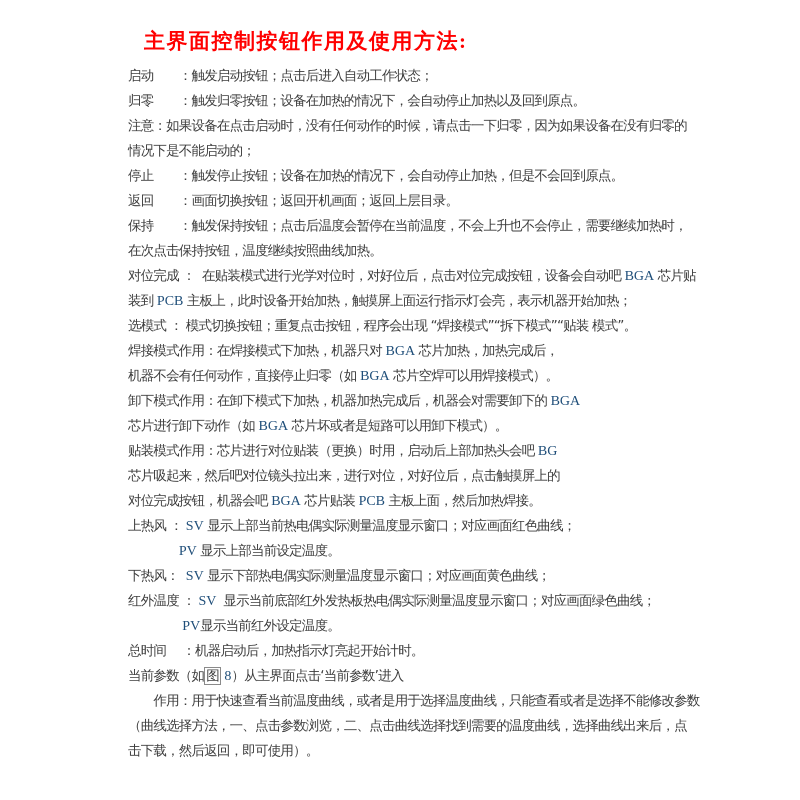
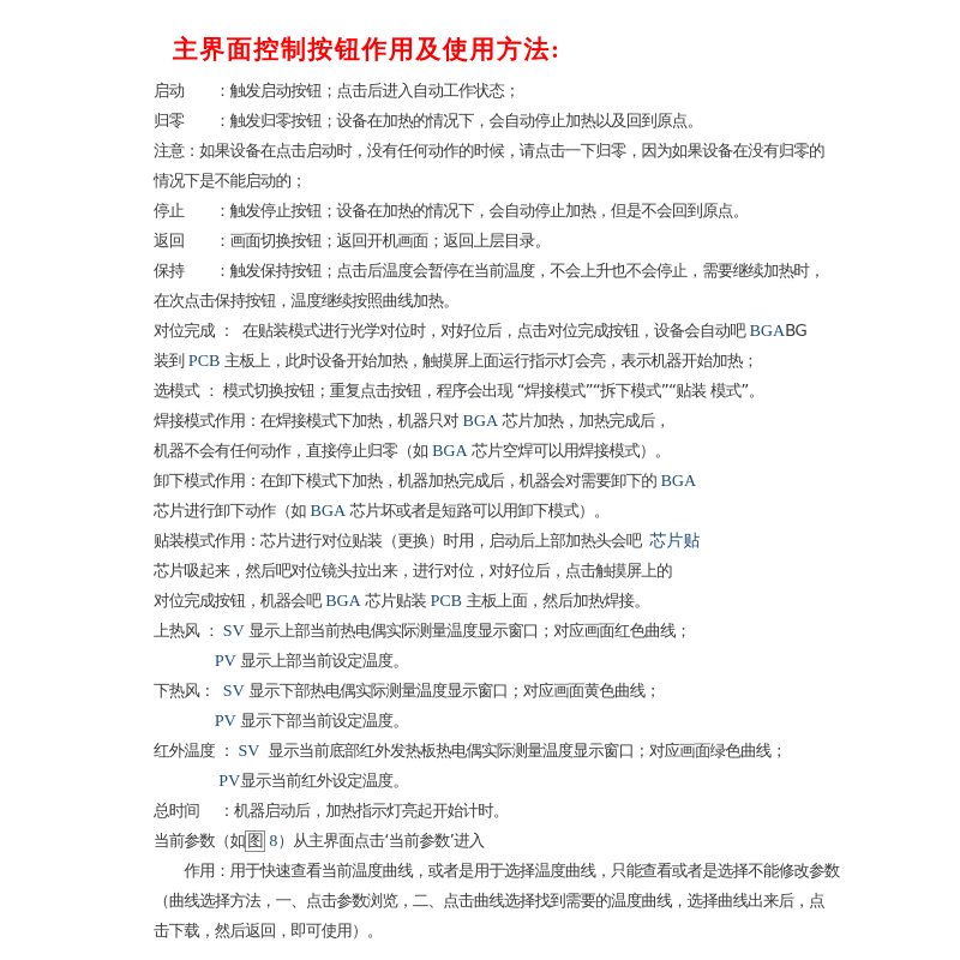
  主界面控制按钮作用及使用方法:
  启动 ：触发启动按钮；点击后进入自动工作状态；
  归零 ：触发归零按钮；设备在加热的情况下，会自动停止加热以及回到原点。
  注意：如果设备在点击启动时，没有任何动作的时候，请点击一下归零，因为如果设备在没有归零的
  情况下是不能启动的；
  停止 ：触发停止按钮；设备在加热的情况下，会自动停止加热，但是不会回到原点。
  返回 ：画面切换按钮；返回开机画面；返回上层目录。
  保持 ：触发保持按钮；点击后温度会暂停在当前温度，不会上升也不会停止，需要继续加热时，
  在次点击保持按钮，温度继续按照曲线加热。
- 对位完成 ： 在贴装模式进行光学对位时，对好位后，点击对位完成按钮，设备会自动吧 BGA 芯片贴
+ 对位完成 ： 在贴装模式进行光学对位时，对好位后，点击对位完成按钮，设备会自动吧 BGABG
  装到 PCB 主板上，此时设备开始加热，触摸屏上面运行指示灯会亮，表示机器开始加热；
  选模式 ： 模式切换按钮；重复点击按钮，程序会出现 “焊接模式”“拆下模式”“贴装 模式”。
  焊接模式作用：在焊接模式下加热，机器只对 BGA 芯片加热，加热完成后，
  机器不会有任何动作，直接停止归零（如 BGA 芯片空焊可以用焊接模式）。
  卸下模式作用：在卸下模式下加热，机器加热完成后，机器会对需要卸下的 BGA
  芯片进行卸下动作（如 BGA 芯片坏或者是短路可以用卸下模式）。
- 贴装模式作用：芯片进行对位贴装（更换）时用，启动后上部加热头会吧 BG
+ 贴装模式作用：芯片进行对位贴装（更换）时用，启动后上部加热头会吧 芯片贴
  芯片吸起来，然后吧对位镜头拉出来，进行对位，对好位后，点击触摸屏上的
  对位完成按钮，机器会吧 BGA 芯片贴装 PCB 主板上面，然后加热焊接。
  上热风 ： SV 显示上部当前热电偶实际测量温度显示窗口；对应画面红色曲线；
  PV 显示上部当前设定温度。
  下热风： SV 显示下部热电偶实际测量温度显示窗口；对应画面黄色曲线；
+ PV 显示下部当前设定温度。
  红外温度 ： SV 显示当前底部红外发热板热电偶实际测量温度显示窗口；对应画面绿色曲线；
  PV显示当前红外设定温度。
  总时间 ：机器启动后，加热指示灯亮起开始计时。
  当前参数（如 图 8）从主界面点击‘当前参数’进入
  作用：用于快速查看当前温度曲线，或者是用于选择温度曲线，只能查看或者是选择不能修改参数
  （曲线选择方法，一、点击参数浏览，二、点击曲线选择找到需要的温度曲线，选择曲线出来后，点
  击下载，然后返回，即可使用）。
